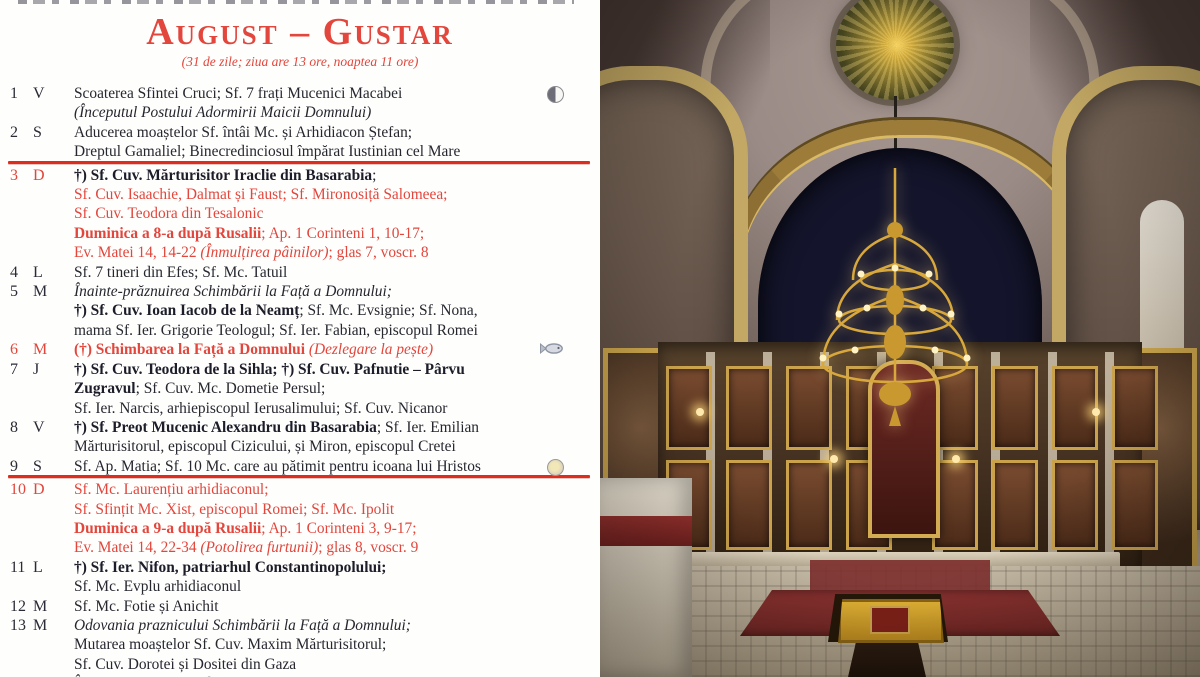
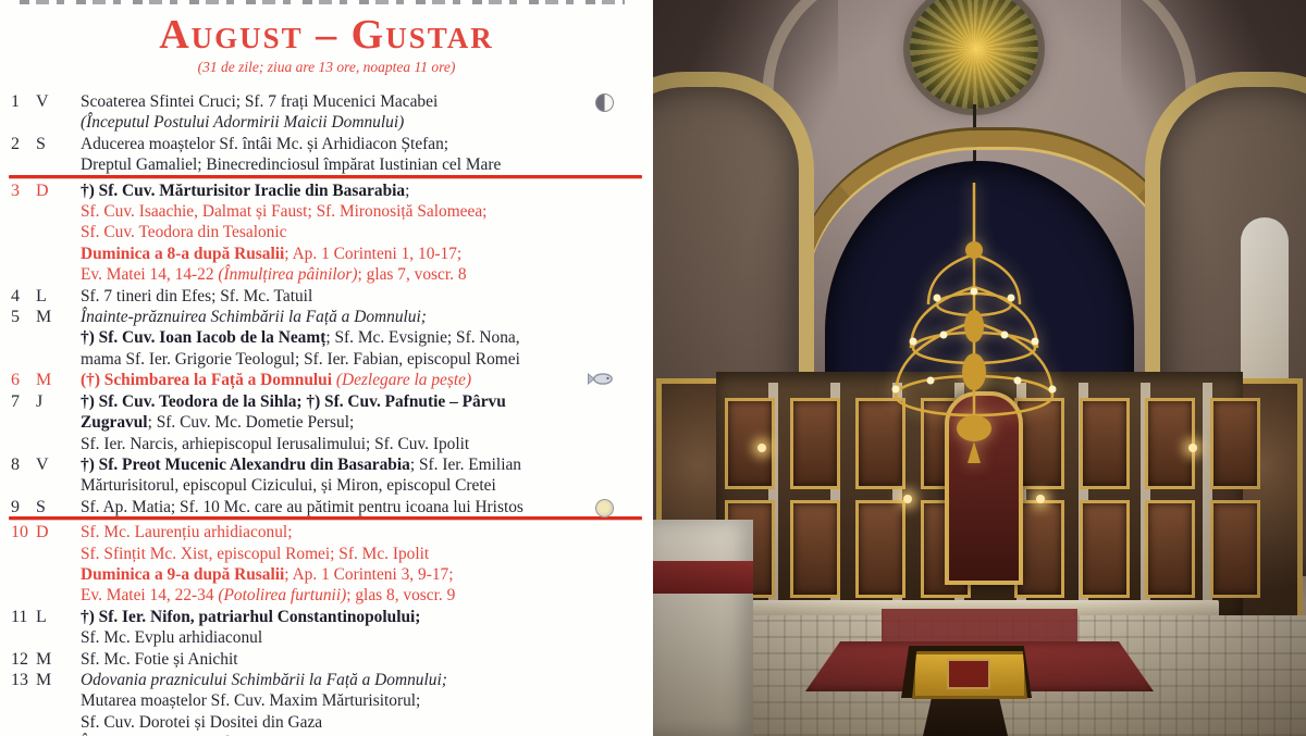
  August – Gustar
  (31 de zile; ziua are 13 ore, noaptea 11 ore)
  1 V
  Scoaterea Sfintei Cruci; Sf. 7 frați Mucenici Macabei
  (Începutul Postului Adormirii Maicii Domnului)
  2 S
  Aducerea moaștelor Sf. întâi Mc. și Arhidiacon Ștefan;
  Dreptul Gamaliel; Binecredinciosul împărat Iustinian cel Mare
  3 D
  †) Sf. Cuv. Mărturisitor Iraclie din Basarabia;
  Sf. Cuv. Isaachie, Dalmat și Faust; Sf. Mironosiță Salomeea;
  Sf. Cuv. Teodora din Tesalonic
  Duminica a 8-a după Rusalii; Ap. 1 Corinteni 1, 10-17;
  Ev. Matei 14, 14-22 (Înmulțirea pâinilor); glas 7, voscr. 8
  4 L
  Sf. 7 tineri din Efes; Sf. Mc. Tatuil
  5 M
  Înainte-prăznuirea Schimbării la Față a Domnului;
  †) Sf. Cuv. Ioan Iacob de la Neamț; Sf. Mc. Evsignie; Sf. Nona,
  mama Sf. Ier. Grigorie Teologul; Sf. Ier. Fabian, episcopul Romei
  6 M
  (†) Schimbarea la Față a Domnului (Dezlegare la pește)
  7 J
  †) Sf. Cuv. Teodora de la Sihla; †) Sf. Cuv. Pafnutie – Pârvu
  Zugravul; Sf. Cuv. Mc. Dometie Persul;
- Sf. Ier. Narcis, arhiepiscopul Ierusalimului; Sf. Cuv. Nicanor
+ Sf. Ier. Narcis, arhiepiscopul Ierusalimului; Sf. Cuv. Ipolit
  8 V
  †) Sf. Preot Mucenic Alexandru din Basarabia; Sf. Ier. Emilian
  Mărturisitorul, episcopul Cizicului, și Miron, episcopul Cretei
  9 S
  Sf. Ap. Matia; Sf. 10 Mc. care au pătimit pentru icoana lui Hristos
  10 D
  Sf. Mc. Laurențiu arhidiaconul;
  Sf. Sfințit Mc. Xist, episcopul Romei; Sf. Mc. Ipolit
  Duminica a 9-a după Rusalii; Ap. 1 Corinteni 3, 9-17;
  Ev. Matei 14, 22-34 (Potolirea furtunii); glas 8, voscr. 9
  11 L
  †) Sf. Ier. Nifon, patriarhul Constantinopolului;
  Sf. Mc. Evplu arhidiaconul
  12 M
  Sf. Mc. Fotie și Anichit
  13 M
  Odovania praznicului Schimbării la Față a Domnului;
  Mutarea moaștelor Sf. Cuv. Maxim Mărturisitorul;
  Sf. Cuv. Dorotei și Dositei din Gaza
